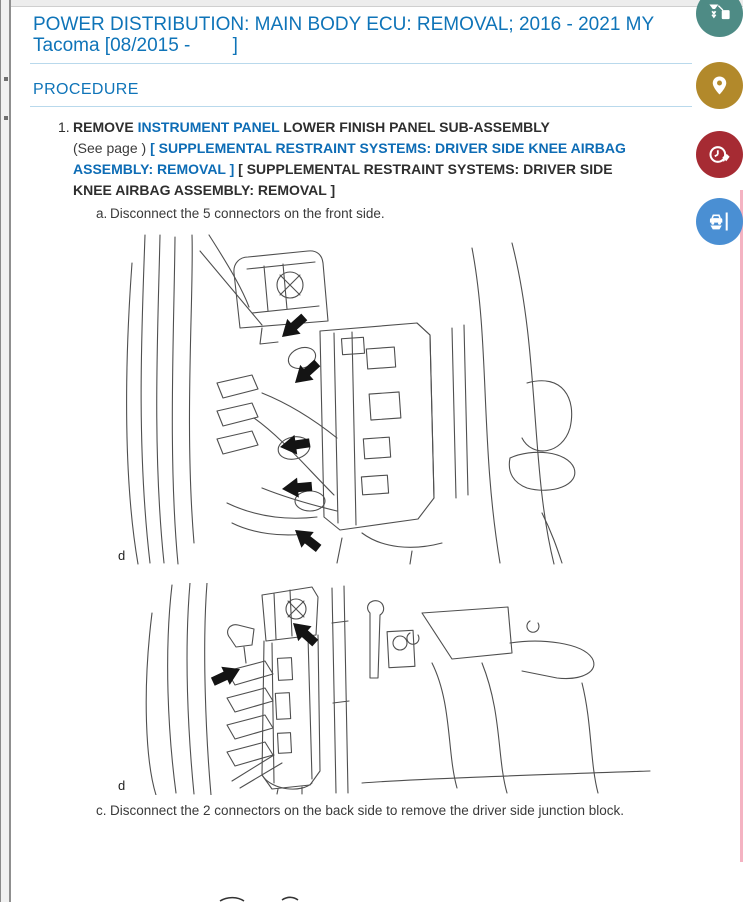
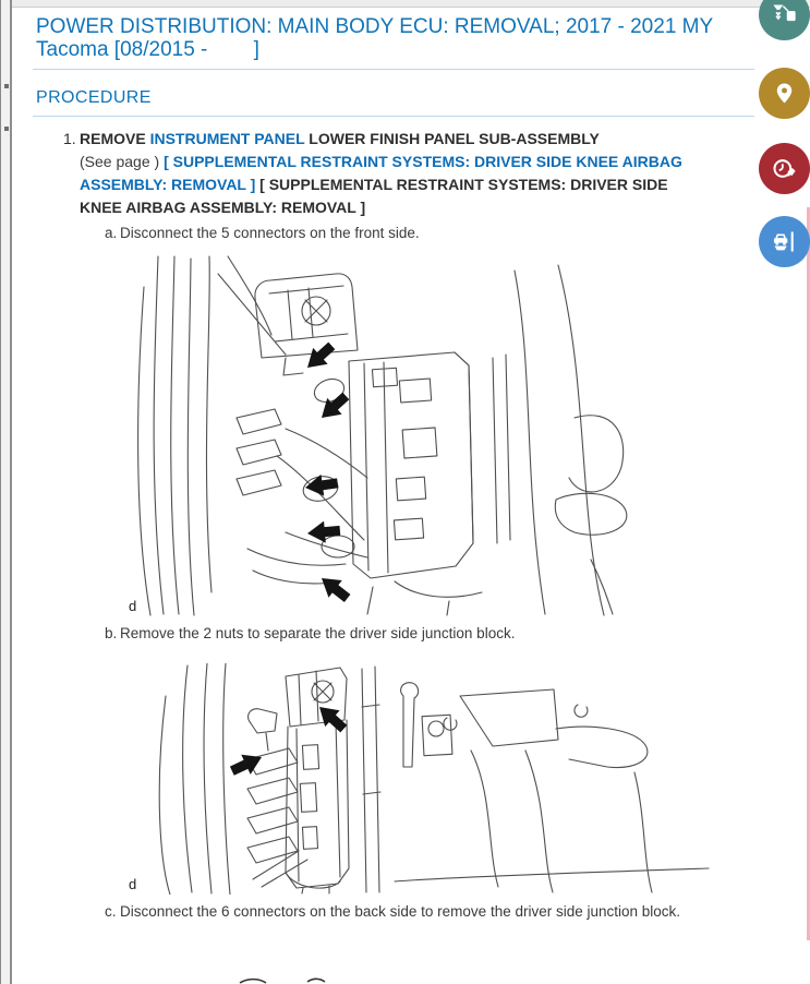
- POWER DISTRIBUTION: MAIN BODY ECU: REMOVAL; 2016 - 2021 MY Tacoma [08/2015 - ]
+ POWER DISTRIBUTION: MAIN BODY ECU: REMOVAL; 2017 - 2021 MY Tacoma [08/2015 - ]
  PROCEDURE
  1.
  REMOVE INSTRUMENT PANEL LOWER FINISH PANEL SUB-ASSEMBLY
  (See page ) [ SUPPLEMENTAL RESTRAINT SYSTEMS: DRIVER SIDE KNEE AIRBAG ASSEMBLY: REMOVAL ] [ SUPPLEMENTAL RESTRAINT SYSTEMS: DRIVER SIDE KNEE AIRBAG ASSEMBLY: REMOVAL ]
  a.
  Disconnect the 5 connectors on the front side.
  d
+ b.
+ Remove the 2 nuts to separate the driver side junction block.
  d
  c.
- Disconnect the 2 connectors on the back side to remove the driver side junction block.
+ Disconnect the 6 connectors on the back side to remove the driver side junction block.
